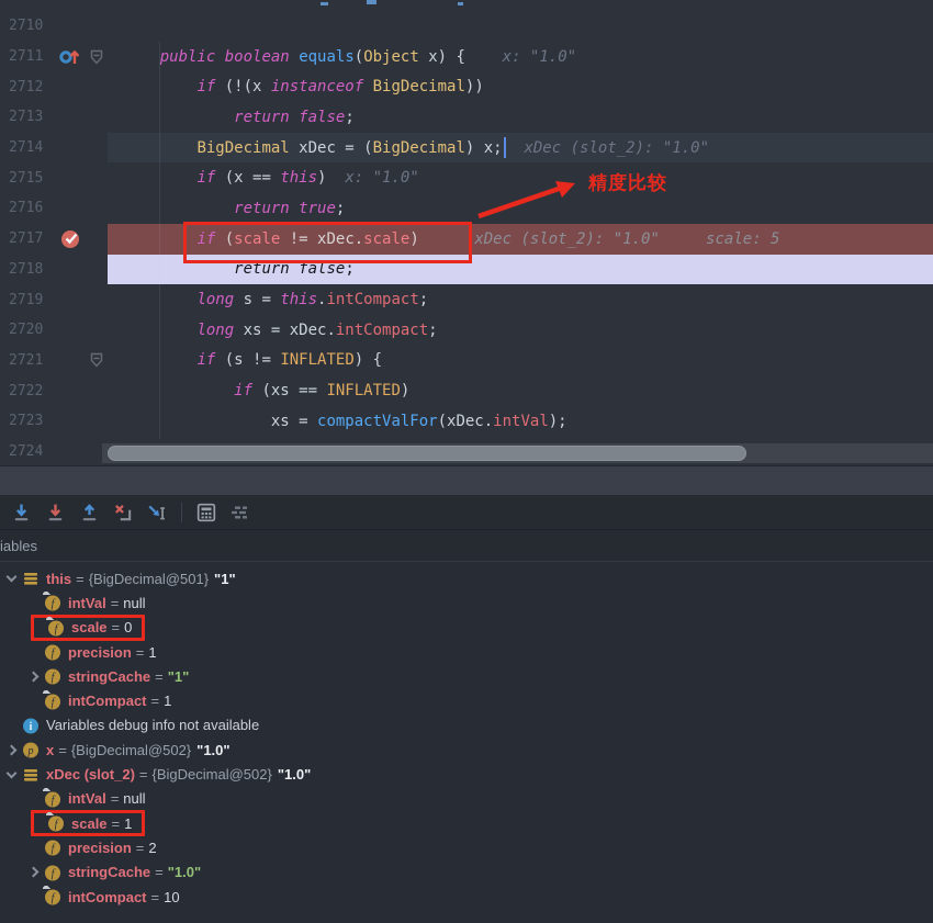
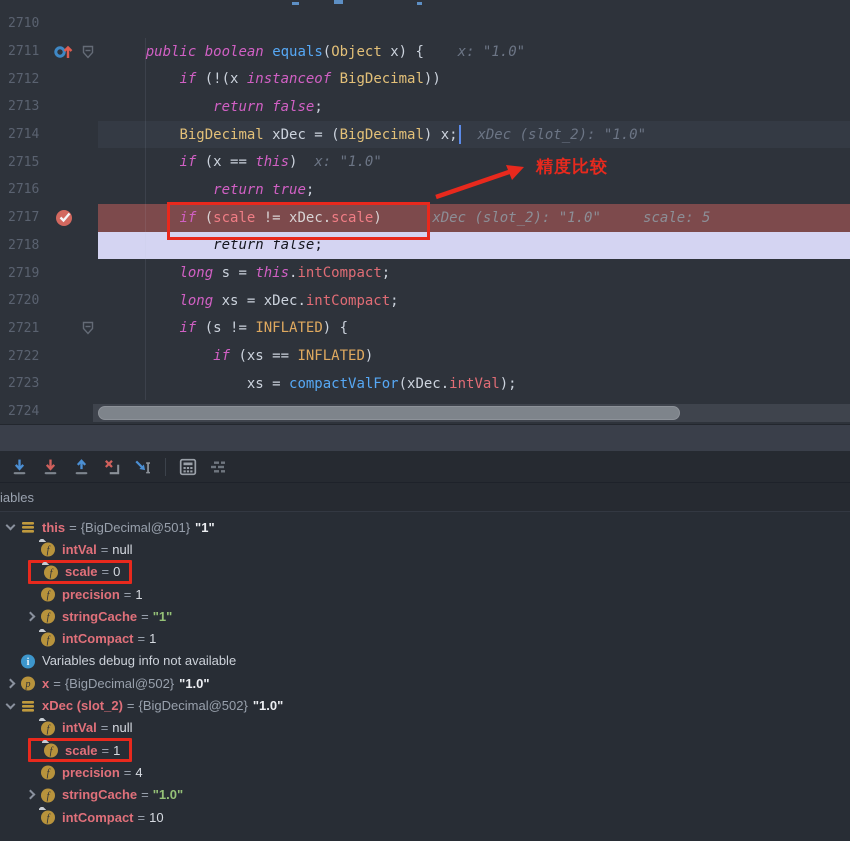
  2710
  2711
  public
  boolean
  equals
  (
  Object
  x) {
  x: "1.0"
  2712
  if
  (!(x
  instanceof
  BigDecimal
  ))
  2713
  return
  false
  ;
  2714
  BigDecimal
  xDec = (
  BigDecimal
  ) x;
  xDec (slot_2): "1.0"
  2715
  if
  (x ==
  this
  )
  x: "1.0"
  2716
  return
  true
  ;
  2717
  if
  (
  scale
  != xDec.
  scale
  )
  xDec (slot_2): "1.0"
  scale: 5
  2718
  return
  false
  ;
  2719
  long
  s =
  this
  .
  intCompact
  ;
  2720
  long
  xs = xDec.
  intCompact
  ;
  2721
  if
  (s !=
  INFLATED
  ) {
  2722
  if
  (xs ==
  INFLATED
  )
  2723
  xs =
  compactValFor
  (xDec.
  intVal
  );
  2724
  精度比较
  iables
  this
  =
  {BigDecimal@501}
  "1"
  f
  intVal
  =
  null
  f
  scale
  =
  0
  f
  precision
  =
  1
  f
  stringCache
  =
  "1"
  f
  intCompact
  =
  1
  i
  Variables debug info not available
  p
  x
  =
  {BigDecimal@502}
  "1.0"
  xDec (slot_2)
  =
  {BigDecimal@502}
  "1.0"
  f
  intVal
  =
  null
  f
  scale
  =
  1
  f
  precision
  =
- 2
+ 4
  f
  stringCache
  =
  "1.0"
  f
  intCompact
  =
  10
